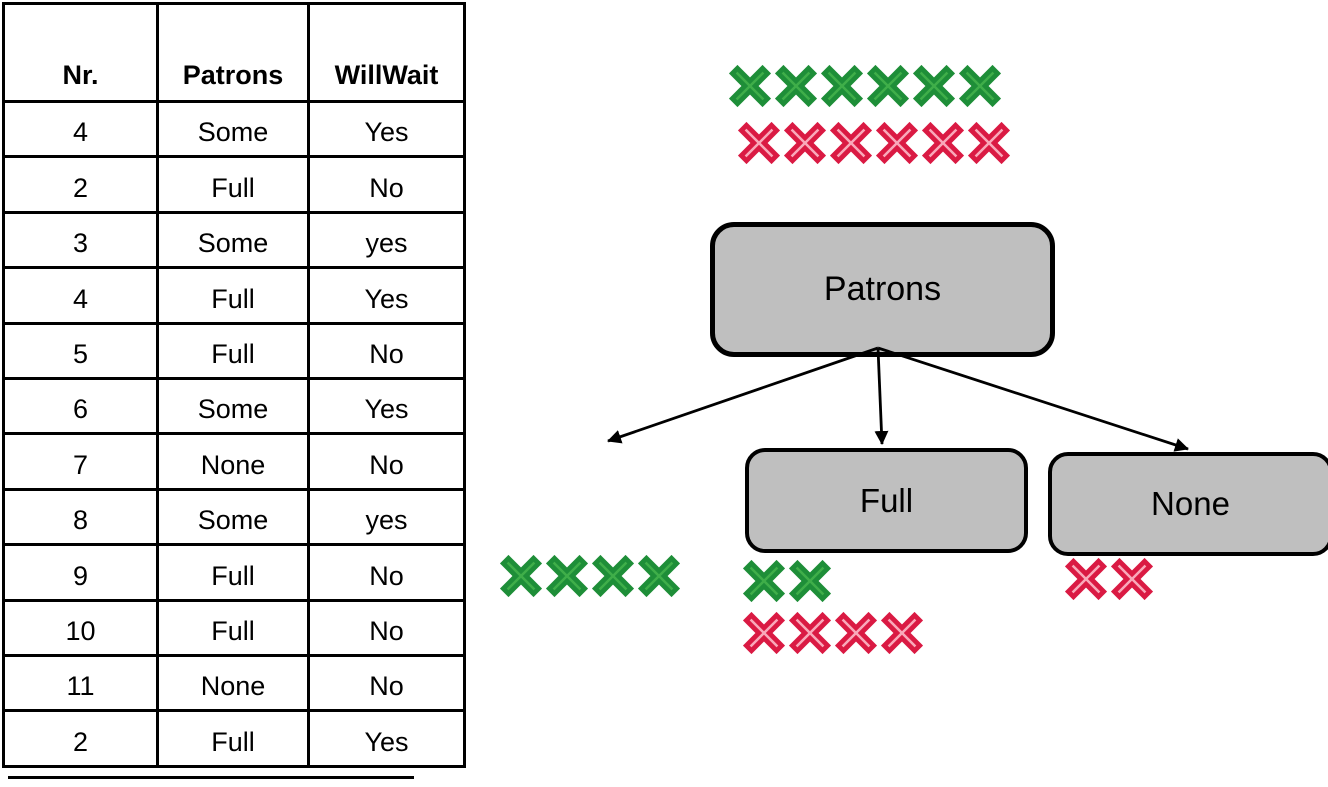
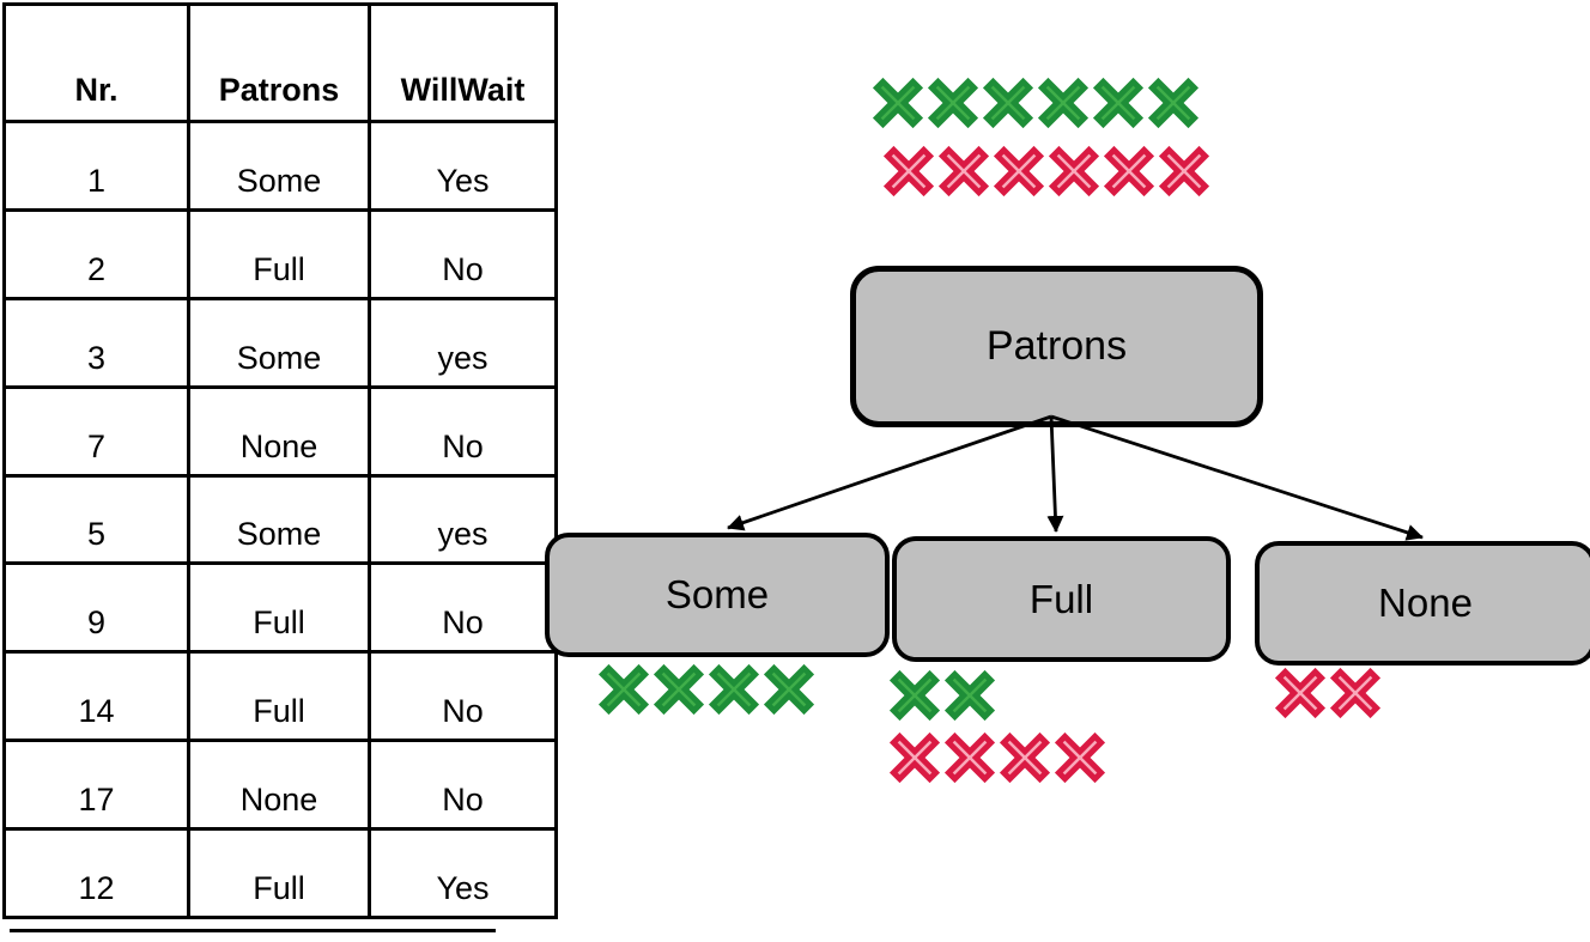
  Nr.	Patrons	WillWait
- 4	Some	Yes
+ 1	Some	Yes
  2	Full	No
  3	Some	yes
- 4	Full	Yes
- 5	Full	No
- 6	Some	Yes
  7	None	No
- 8	Some	yes
+ 5	Some	yes
  9	Full	No
- 10	Full	No
+ 14	Full	No
- 11	None	No
+ 17	None	No
- 2	Full	Yes
+ 12	Full	Yes
  Patrons
+ Some
  Full
  None
